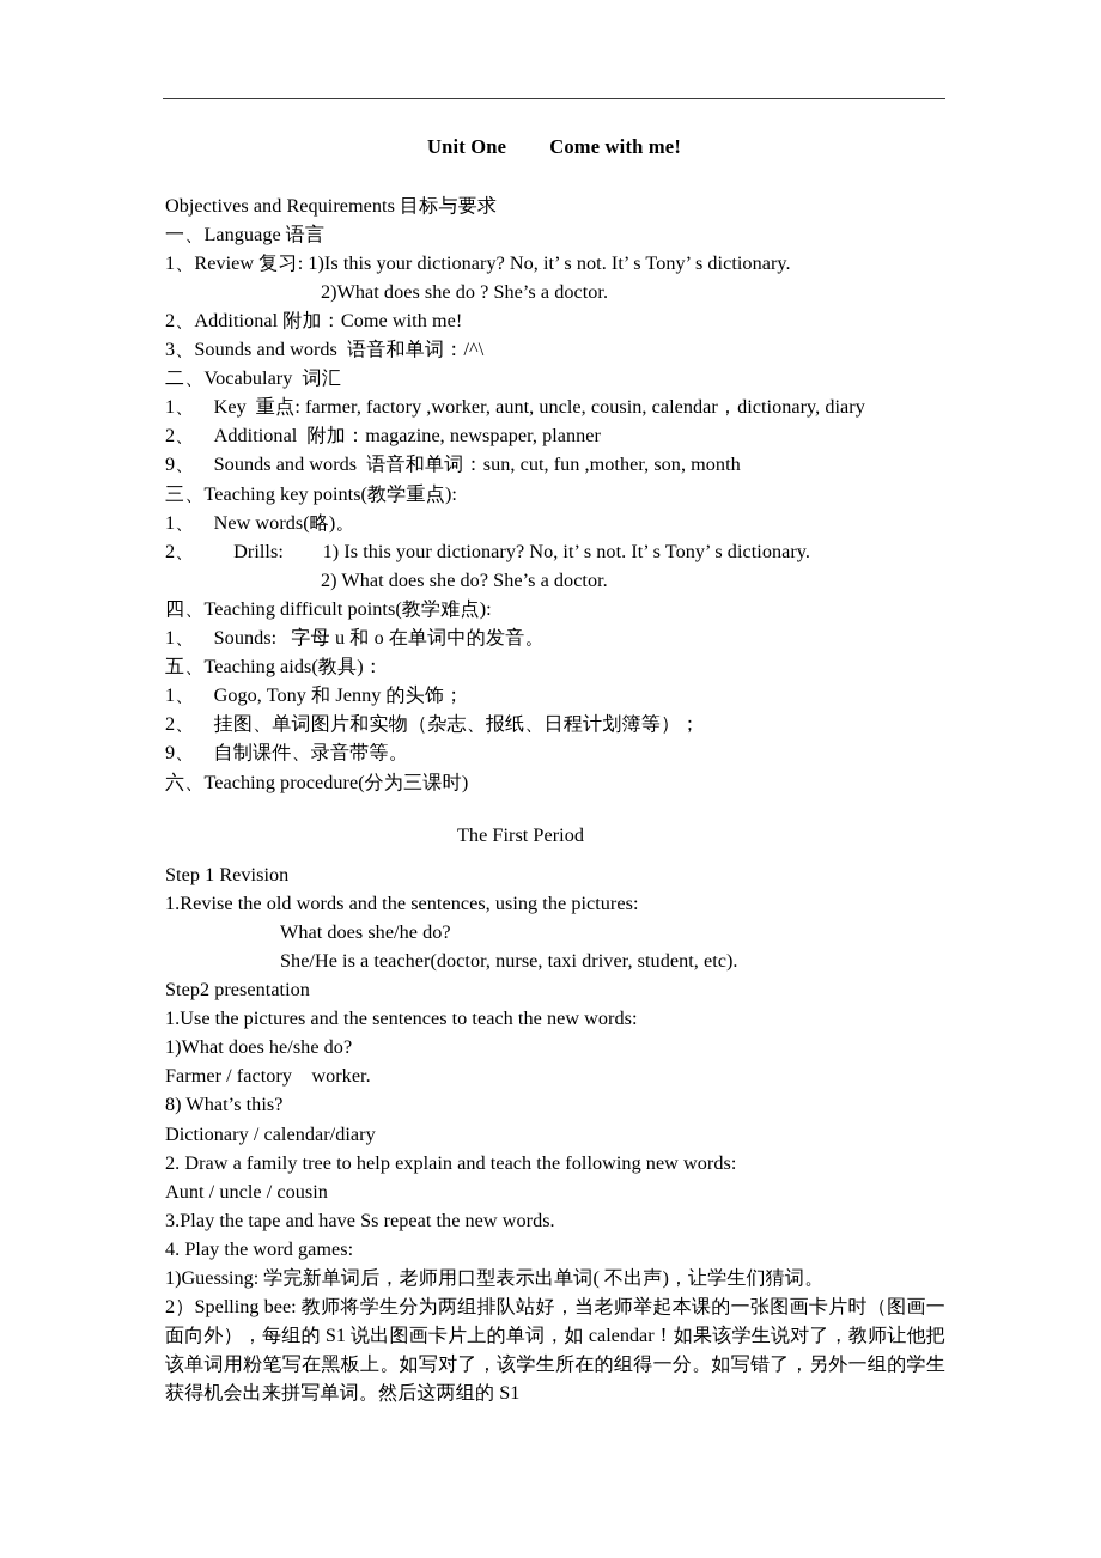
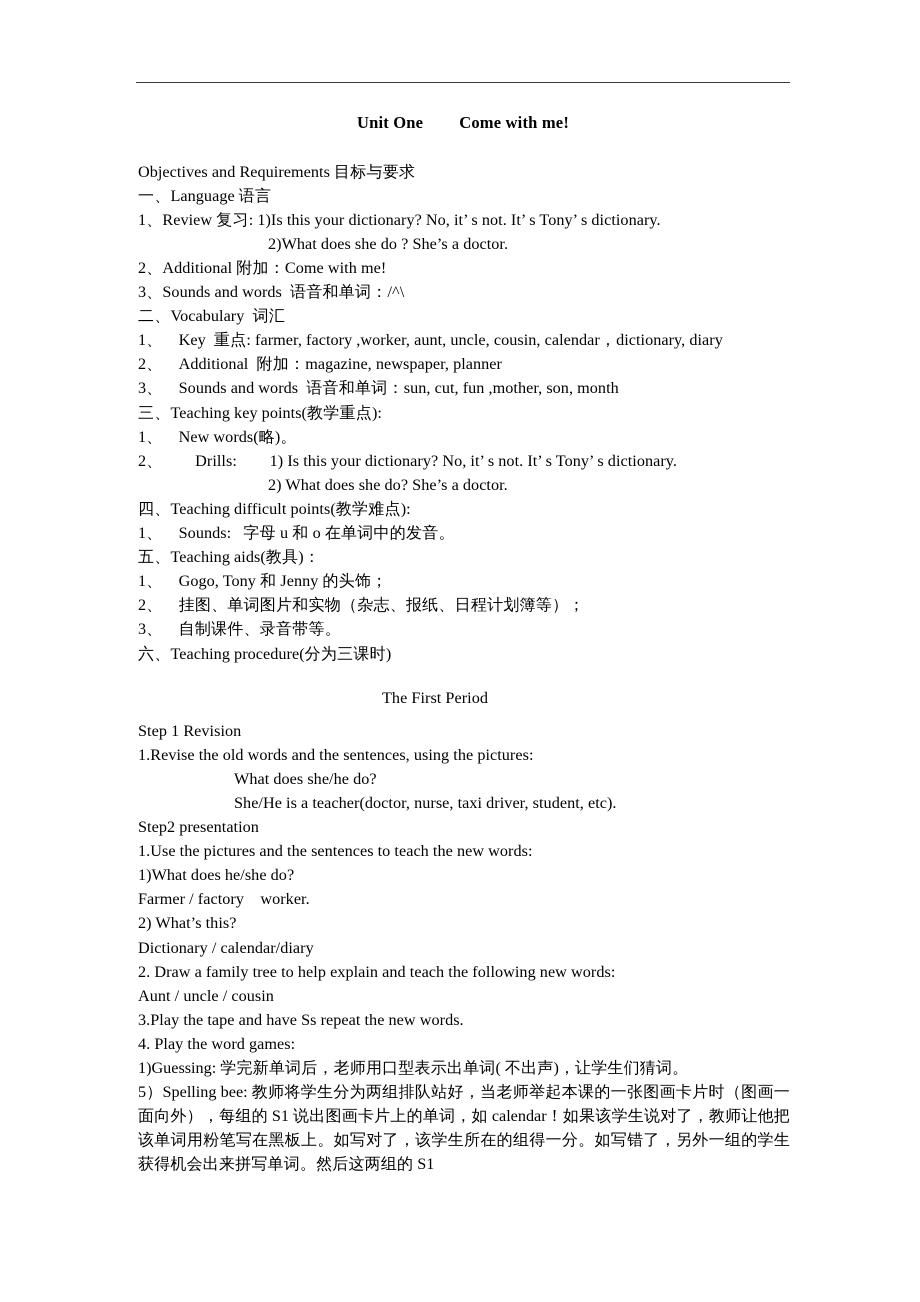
  Unit One Come with me!
  Objectives and Requirements 目标与要求
  一、Language 语言
  1、Review 复习: 1)Is this your dictionary? No, it’ s not. It’ s Tony’ s dictionary.
  2)What does she do ? She’s a doctor.
  2、Additional 附加：Come with me!
  3、Sounds and words 语音和单词：/^\
  二、Vocabulary 词汇
  1、 Key 重点: farmer, factory ,worker, aunt, uncle, cousin, calendar，dictionary, diary
  2、 Additional 附加：magazine, newspaper, planner
- 9、 Sounds and words 语音和单词：sun, cut, fun ,mother, son, month
+ 3、 Sounds and words 语音和单词：sun, cut, fun ,mother, son, month
  三、Teaching key points(教学重点):
  1、 New words(略)。
  2、 Drills: 1) Is this your dictionary? No, it’ s not. It’ s Tony’ s dictionary.
  2) What does she do? She’s a doctor.
  四、Teaching difficult points(教学难点):
  1、 Sounds: 字母 u 和 o 在单词中的发音。
  五、Teaching aids(教具)：
  1、 Gogo, Tony 和 Jenny 的头饰；
  2、 挂图、单词图片和实物（杂志、报纸、日程计划簿等）；
- 9、 自制课件、录音带等。
+ 3、 自制课件、录音带等。
  六、Teaching procedure(分为三课时)
  The First Period
  Step 1 Revision
  1.Revise the old words and the sentences, using the pictures:
  What does she/he do?
  She/He is a teacher(doctor, nurse, taxi driver, student, etc).
  Step2 presentation
  1.Use the pictures and the sentences to teach the new words:
  1)What does he/she do?
  Farmer / factory worker.
- 8) What’s this?
+ 2) What’s this?
  Dictionary / calendar/diary
  2. Draw a family tree to help explain and teach the following new words:
  Aunt / uncle / cousin
  3.Play the tape and have Ss repeat the new words.
  4. Play the word games:
  1)Guessing: 学完新单词后，老师用口型表示出单词( 不出声)，让学生们猜词。
- 2）Spelling bee: 教师将学生分为两组排队站好，当老师举起本课的一张图画卡片时（图画一面向外），每组的 S1 说出图画卡片上的单词，如 calendar！如果该学生说对了，教师让他把该单词用粉笔写在黑板上。如写对了，该学生所在的组得一分。如写错了，另外一组的学生获得机会出来拼写单词。然后这两组的 S1
+ 5）Spelling bee: 教师将学生分为两组排队站好，当老师举起本课的一张图画卡片时（图画一面向外），每组的 S1 说出图画卡片上的单词，如 calendar！如果该学生说对了，教师让他把该单词用粉笔写在黑板上。如写对了，该学生所在的组得一分。如写错了，另外一组的学生获得机会出来拼写单词。然后这两组的 S1
